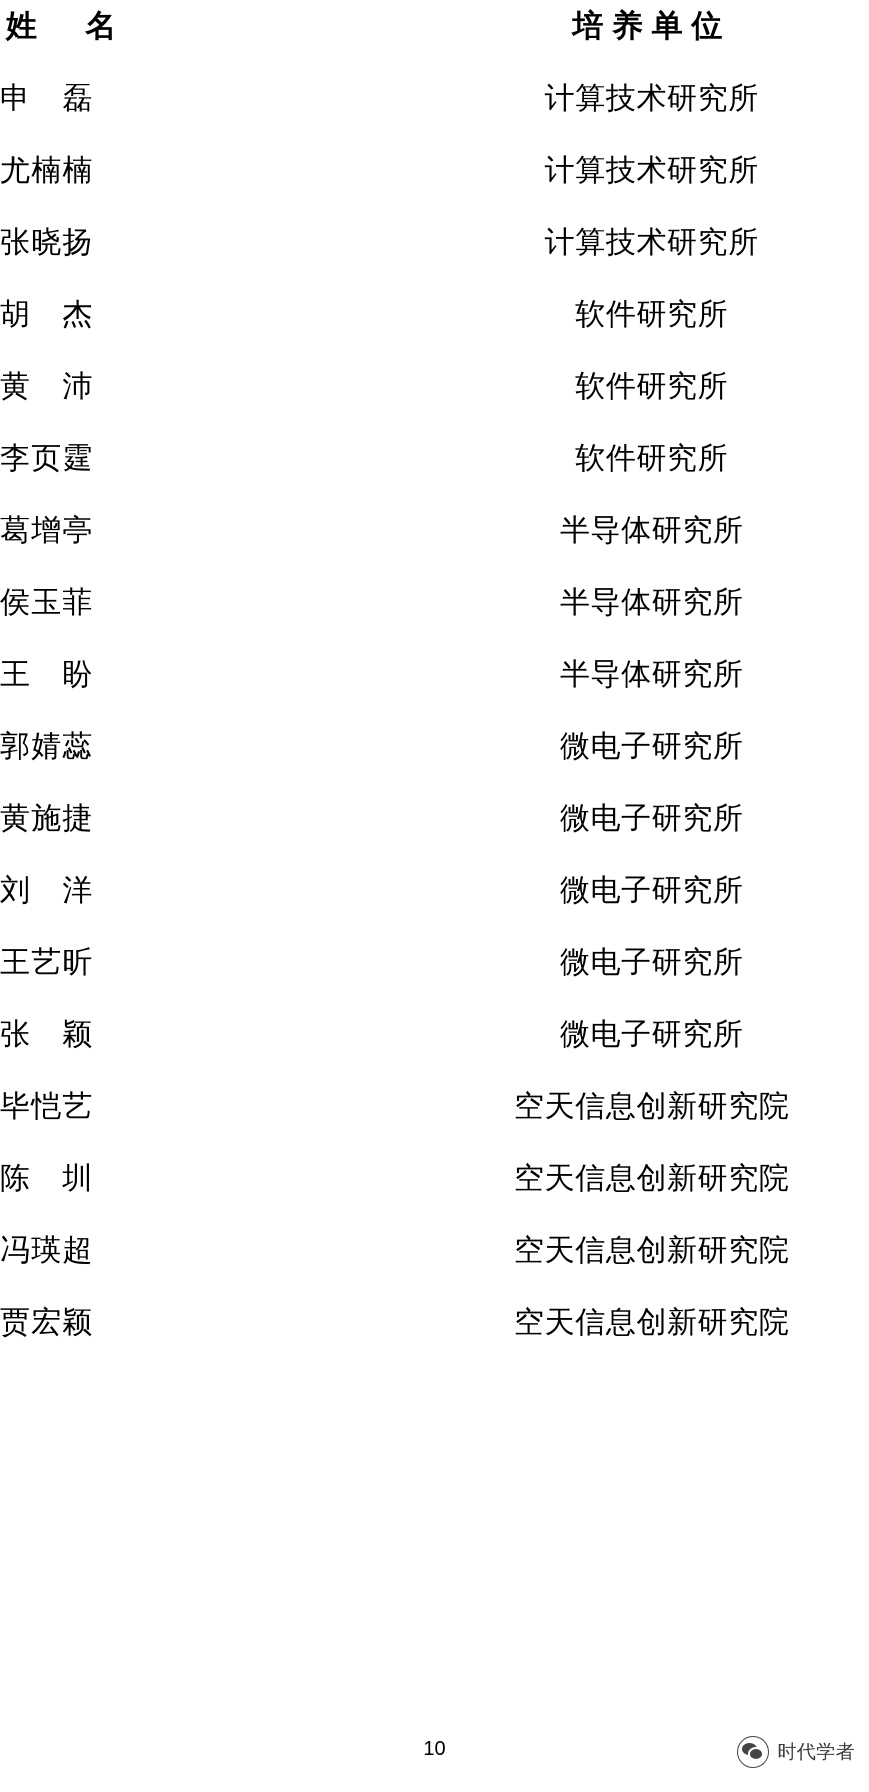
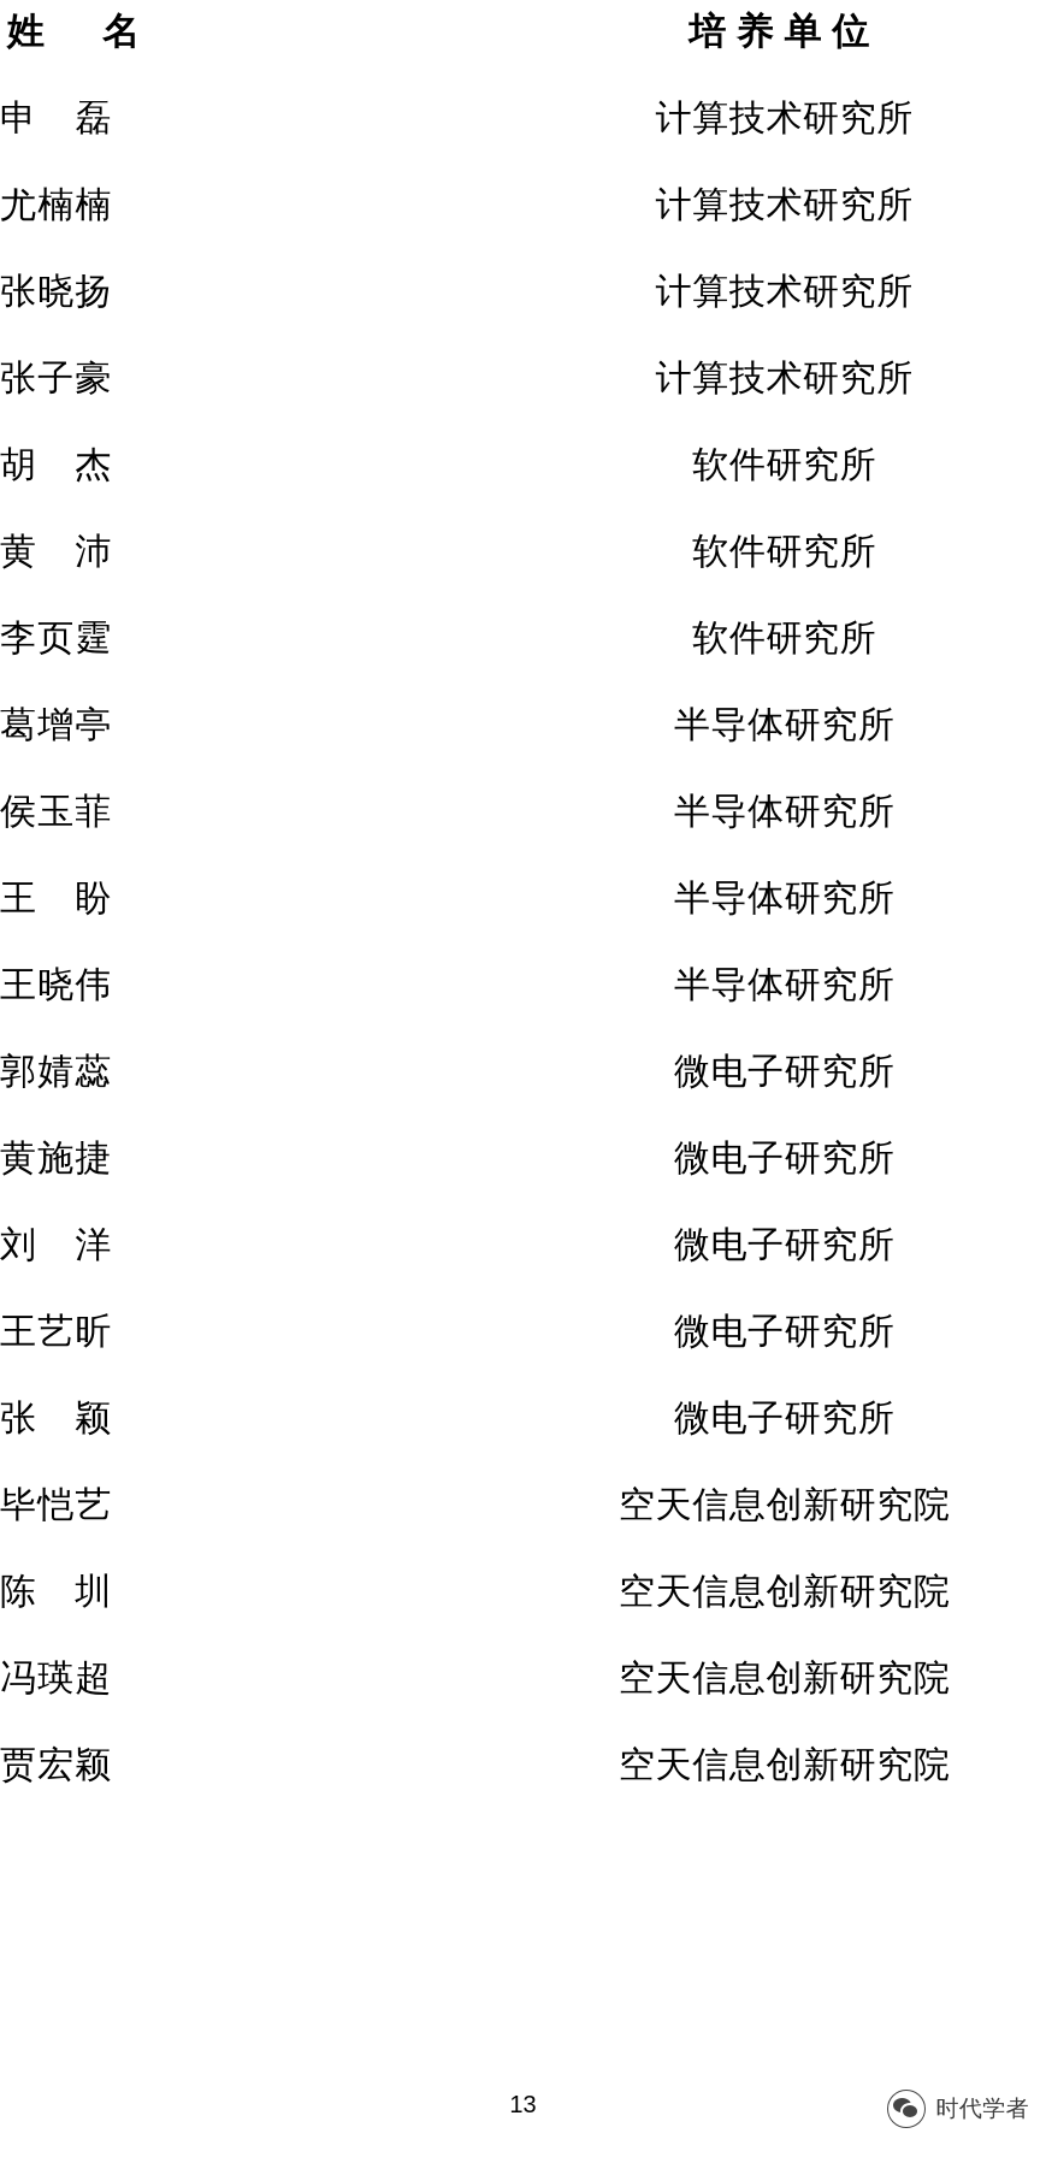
  姓 名	培养单位
  申 磊	计算技术研究所
  尤楠楠	计算技术研究所
  张晓扬	计算技术研究所
+ 张子豪	计算技术研究所
  胡 杰	软件研究所
  黄 沛	软件研究所
  李页霆	软件研究所
  葛增亭	半导体研究所
  侯玉菲	半导体研究所
  王 盼	半导体研究所
+ 王晓伟	半导体研究所
  郭婧蕊	微电子研究所
  黄施捷	微电子研究所
  刘 洋	微电子研究所
  王艺昕	微电子研究所
  张 颖	微电子研究所
  毕恺艺	空天信息创新研究院
  陈 圳	空天信息创新研究院
  冯瑛超	空天信息创新研究院
  贾宏颖	空天信息创新研究院
- 10
+ 13
  时代学者
